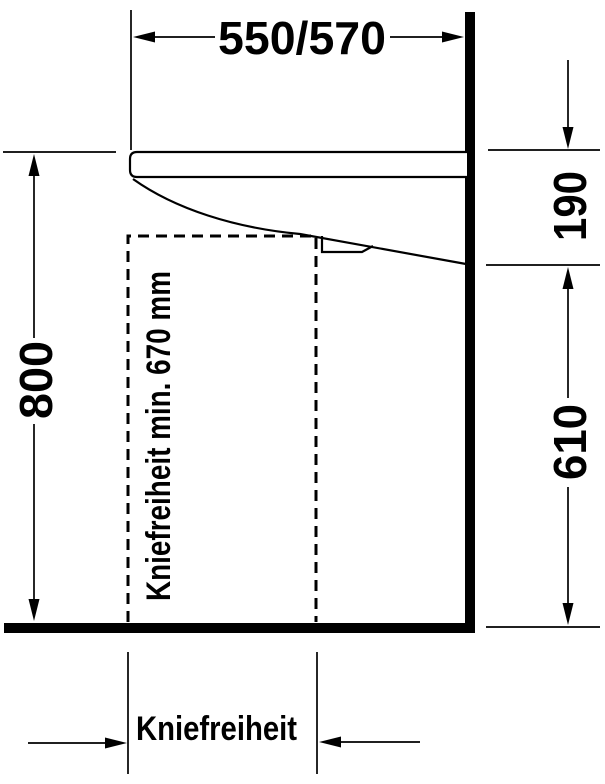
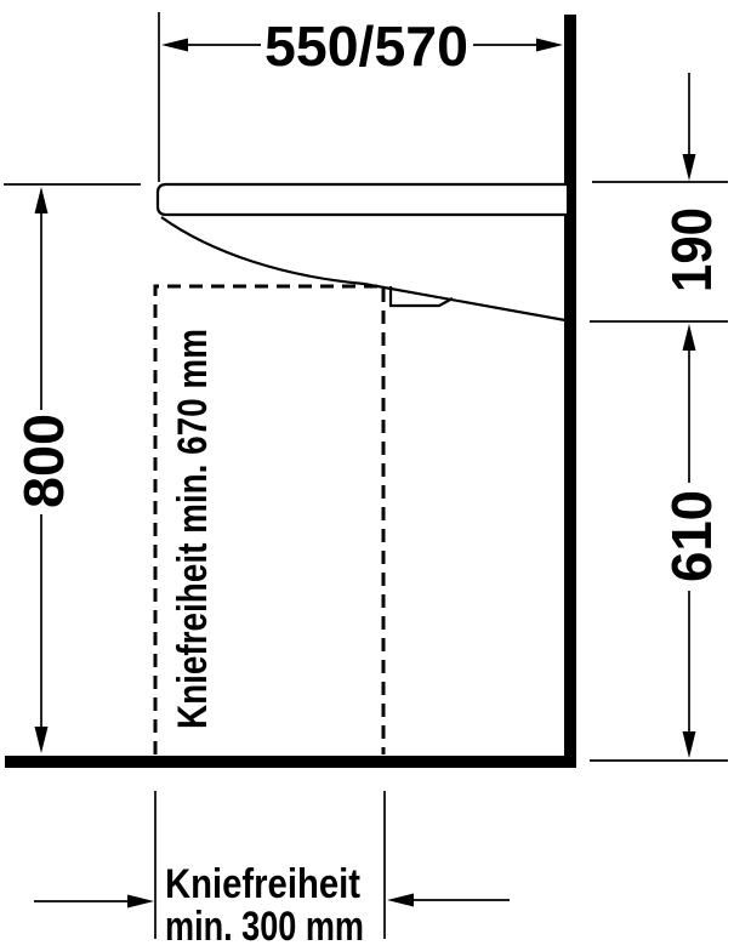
  550/570
  Kniefreiheit
+ min. 300 mm
